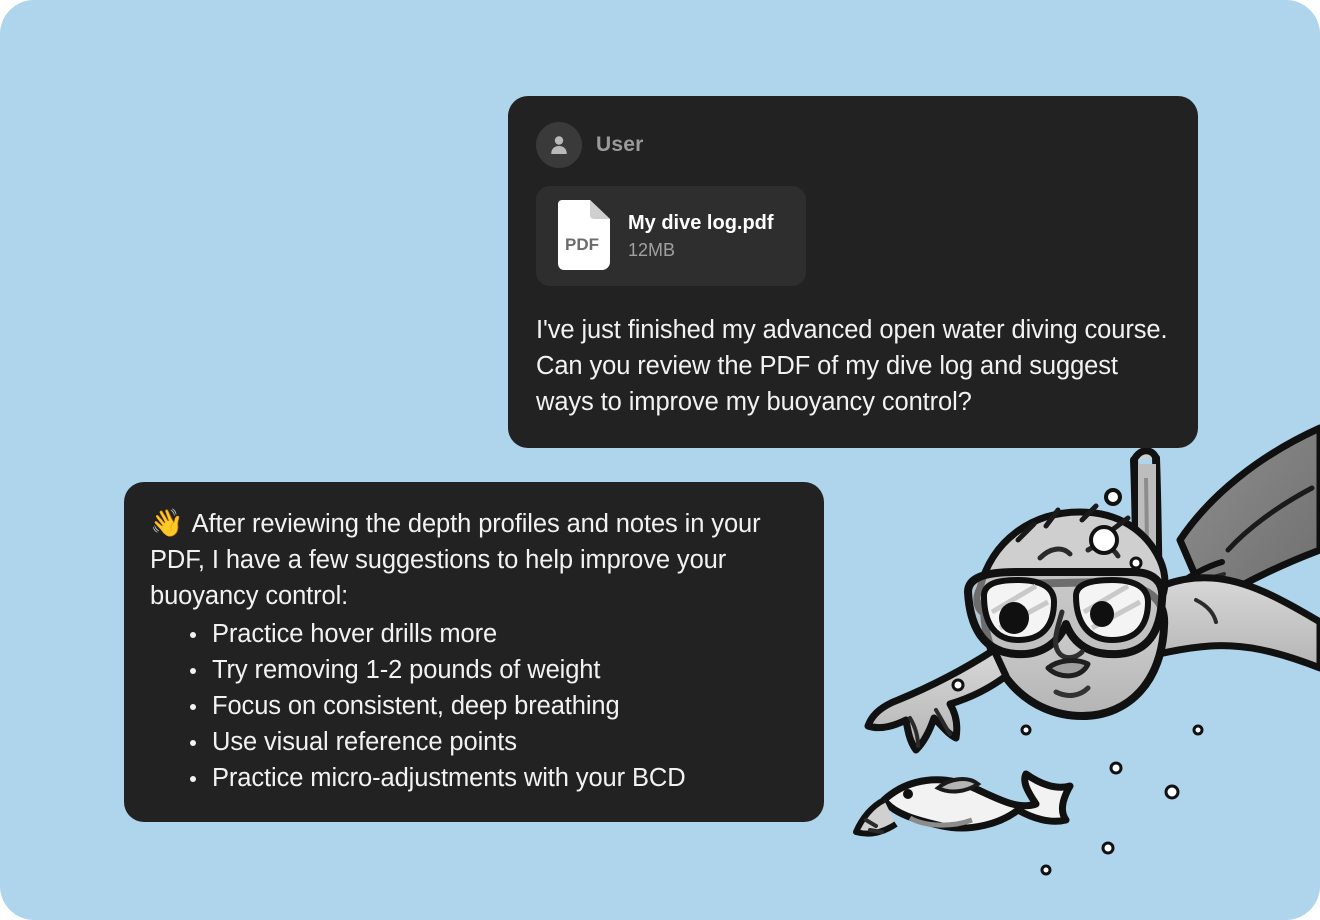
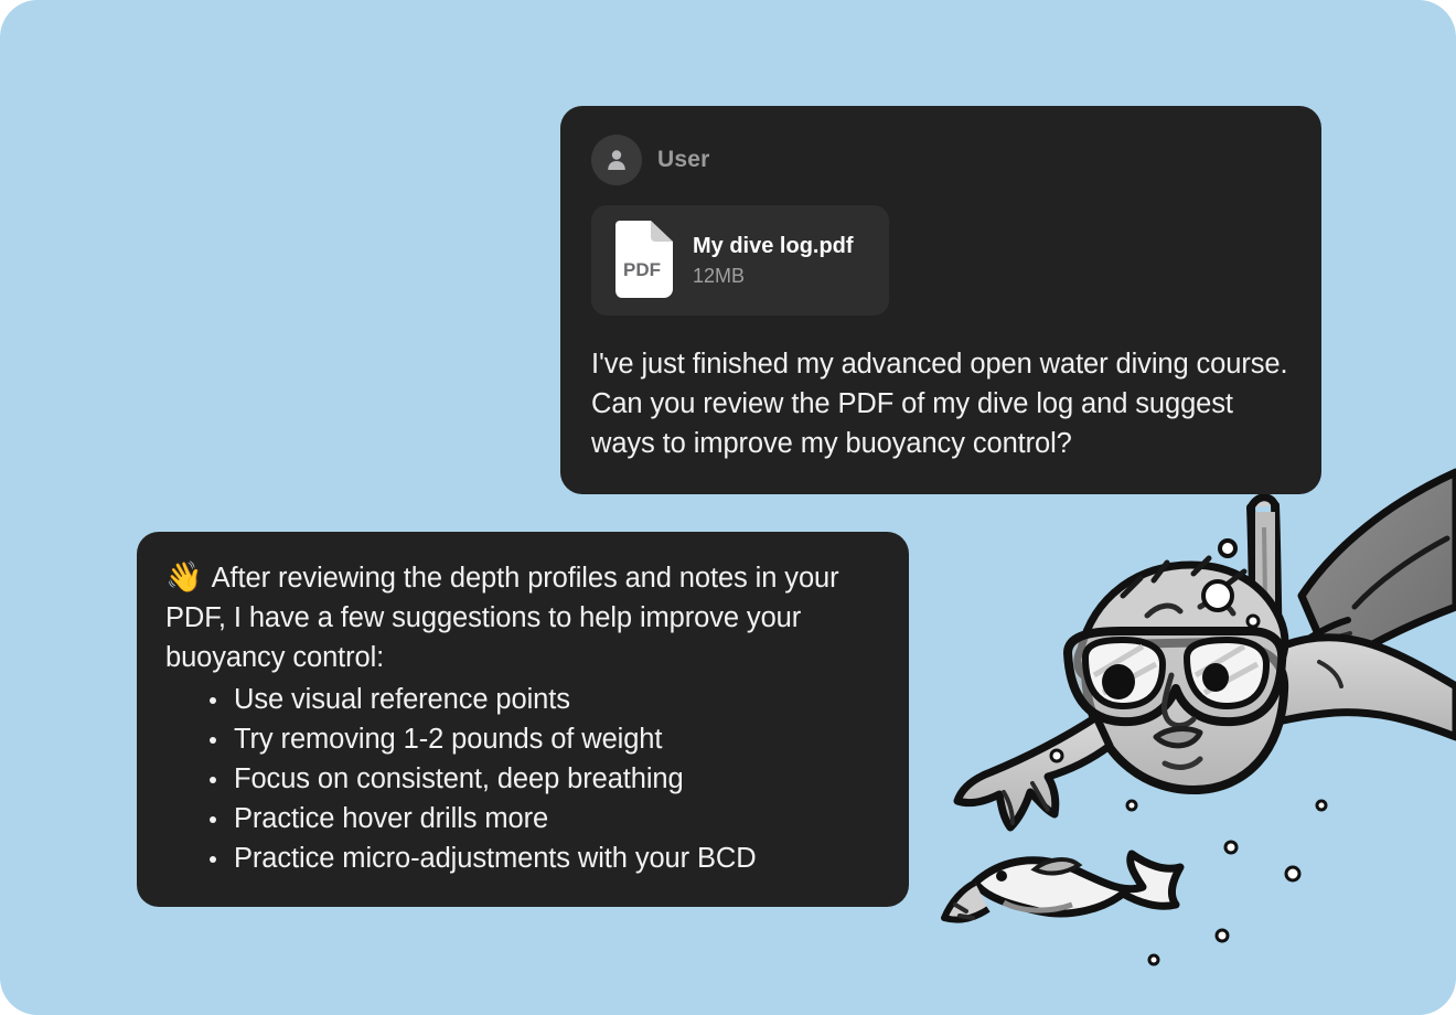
  User
  PDF
  My dive log.pdf
  12MB
  I've just finished my advanced open water diving course. Can you review the PDF of my dive log and suggest ways to improve my buoyancy control?
  👋 After reviewing the depth profiles and notes in your PDF, I have a few suggestions to help improve your buoyancy control:
- Practice hover drills more
+ Use visual reference points
  Try removing 1-2 pounds of weight
  Focus on consistent, deep breathing
- Use visual reference points
+ Practice hover drills more
  Practice micro-adjustments with your BCD
